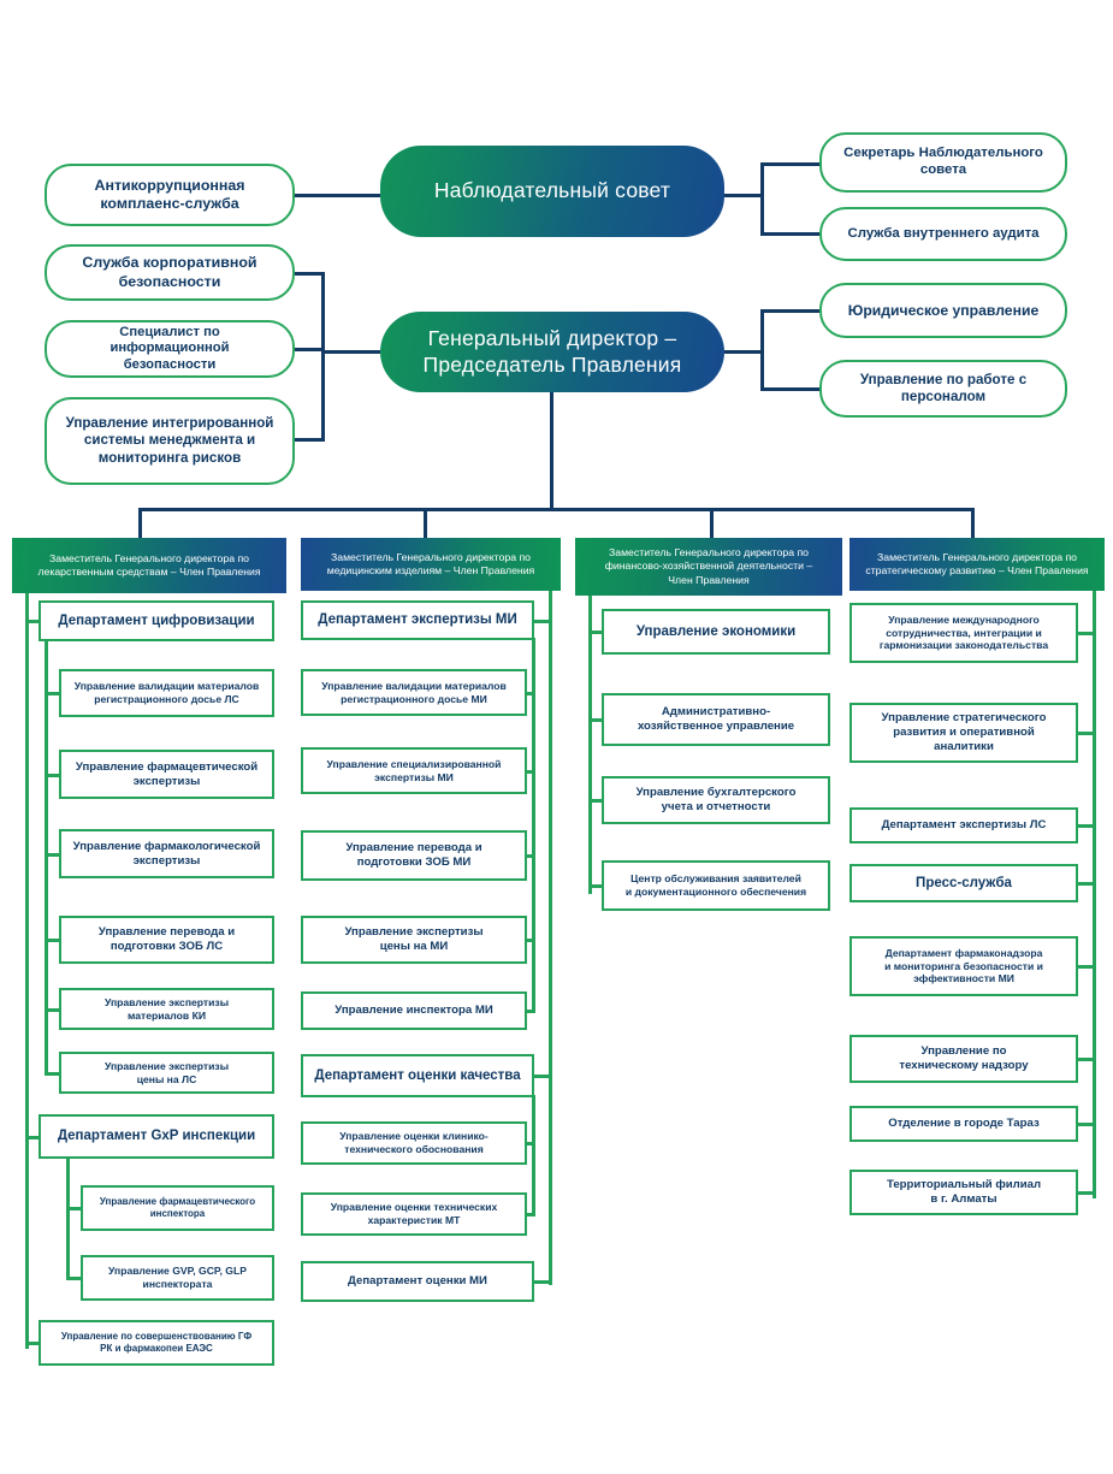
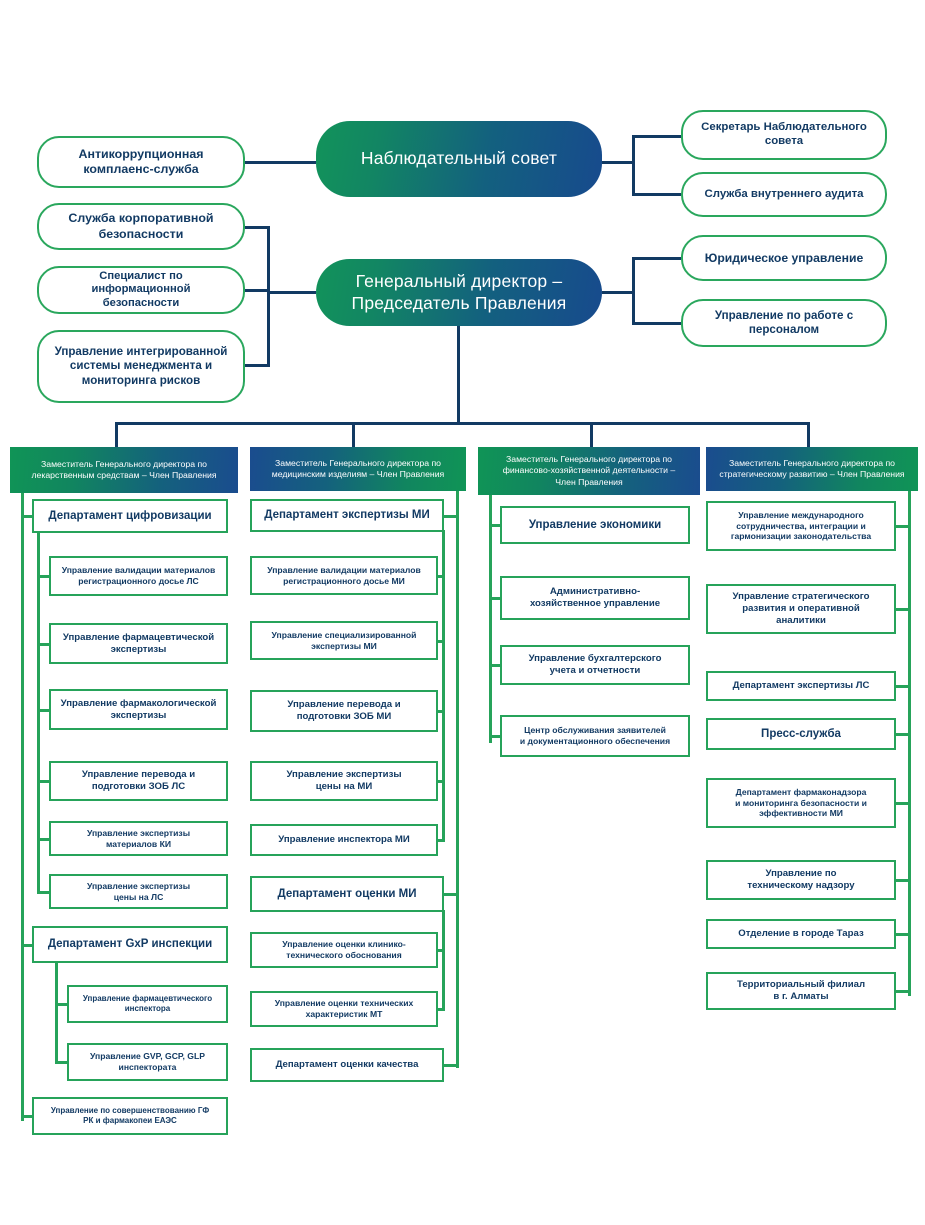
  Наблюдательный совет
  Генеральный директор –
  Председатель Правления
  Антикоррупционная
  комплаенс-служба
  Служба корпоративной
  безопасности
  Специалист по информационной
  безопасности
  Управление интегрированной
  системы менеджмента и
  мониторинга рисков
  Секретарь Наблюдательного
  совета
  Служба внутреннего аудита
  Юридическое управление
  Управление по работе с
  персоналом
  Заместитель Генерального директора по
  лекарственным средствам – Член Правления
  Департамент цифровизации
  Управление валидации материалов
  регистрационного досье ЛС
  Управление фармацевтической
  экспертизы
  Управление фармакологической
  экспертизы
  Управление перевода и
  подготовки ЗОБ ЛС
  Управление экспертизы
  материалов КИ
  Управление экспертизы
  цены на ЛС
  Департамент GxP инспекции
  Управление фармацевтического
  инспектора
  Управление GVP, GCP, GLP
  инспектората
  Управление по совершенствованию ГФ
  РК и фармакопеи ЕАЭС
  Заместитель Генерального директора по
  медицинским изделиям – Член Правления
  Департамент экспертизы МИ
  Управление валидации материалов
  регистрационного досье МИ
  Управление специализированной
  экспертизы МИ
  Управление перевода и
  подготовки ЗОБ МИ
  Управление экспертизы
  цены на МИ
  Управление инспектора МИ
- Департамент оценки качества
+ Департамент оценки МИ
  Управление оценки клинико-
  технического обоснования
  Управление оценки технических
  характеристик МТ
- Департамент оценки МИ
+ Департамент оценки качества
  Заместитель Генерального директора по
  финансово-хозяйственной деятельности –
  Член Правления
  Управление экономики
  Административно-
  хозяйственное управление
  Управление бухгалтерского
  учета и отчетности
  Центр обслуживания заявителей
  и документационного обеспечения
  Заместитель Генерального директора по
  стратегическому развитию – Член Правления
  Управление международного
  сотрудничества, интеграции и
  гармонизации законодательства
  Управление стратегического
  развития и оперативной
  аналитики
  Департамент экспертизы ЛС
  Пресс-служба
  Департамент фармаконадзора
  и мониторинга безопасности и
  эффективности МИ
  Управление по
  техническому надзору
  Отделение в городе Тараз
  Территориальный филиал
  в г. Алматы
